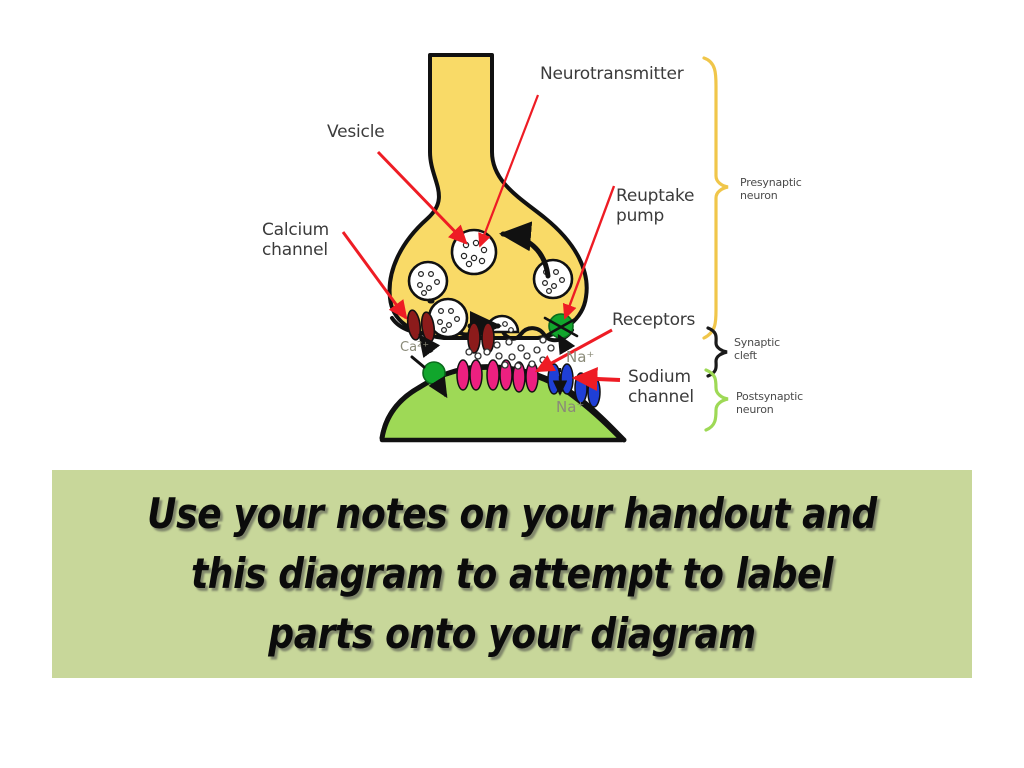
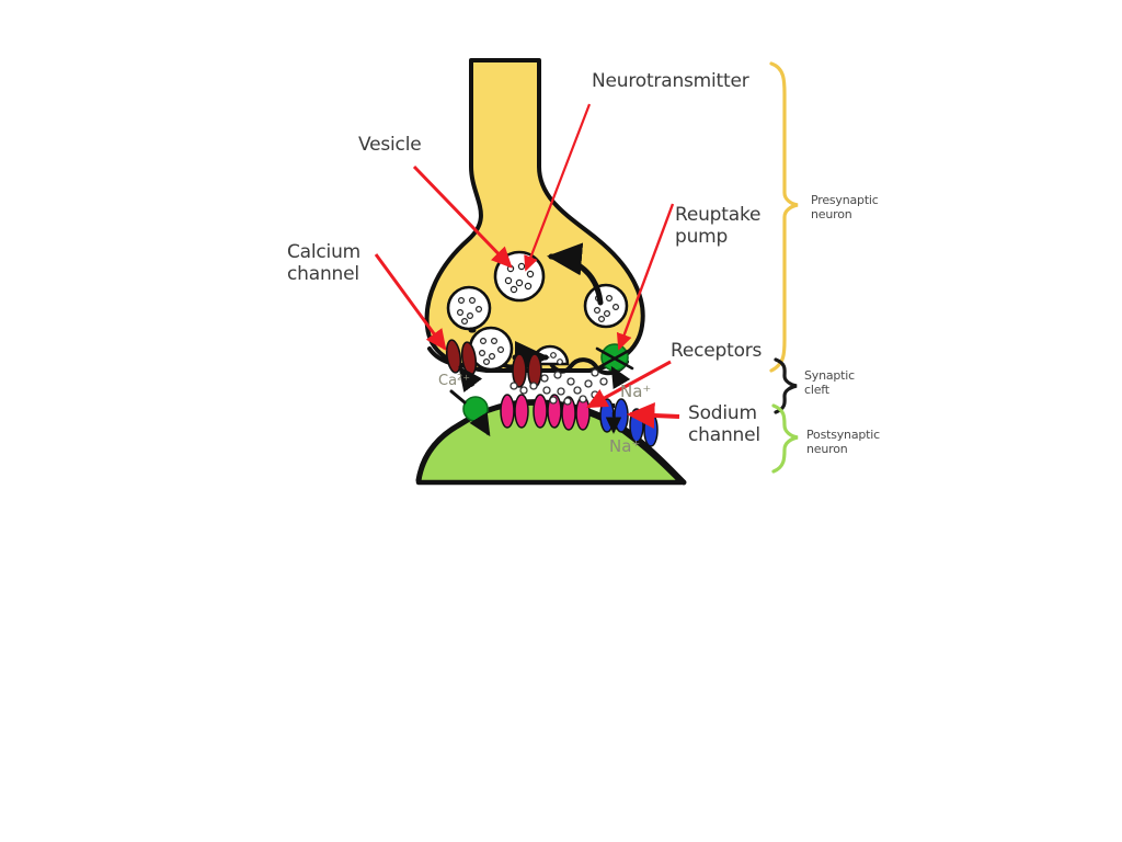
  Neurotransmitter
  Vesicle
  Calcium
  channel
  Reuptake
  pump
  Receptors
  Sodium
  channel
  Presynaptic
  neuron
  Synaptic
  cleft
  Postsynaptic
  neuron
  Ca²⁺
  Na⁺
  Na⁺
- Use your notes on your handout and this diagram to attempt to label parts onto your diagram
